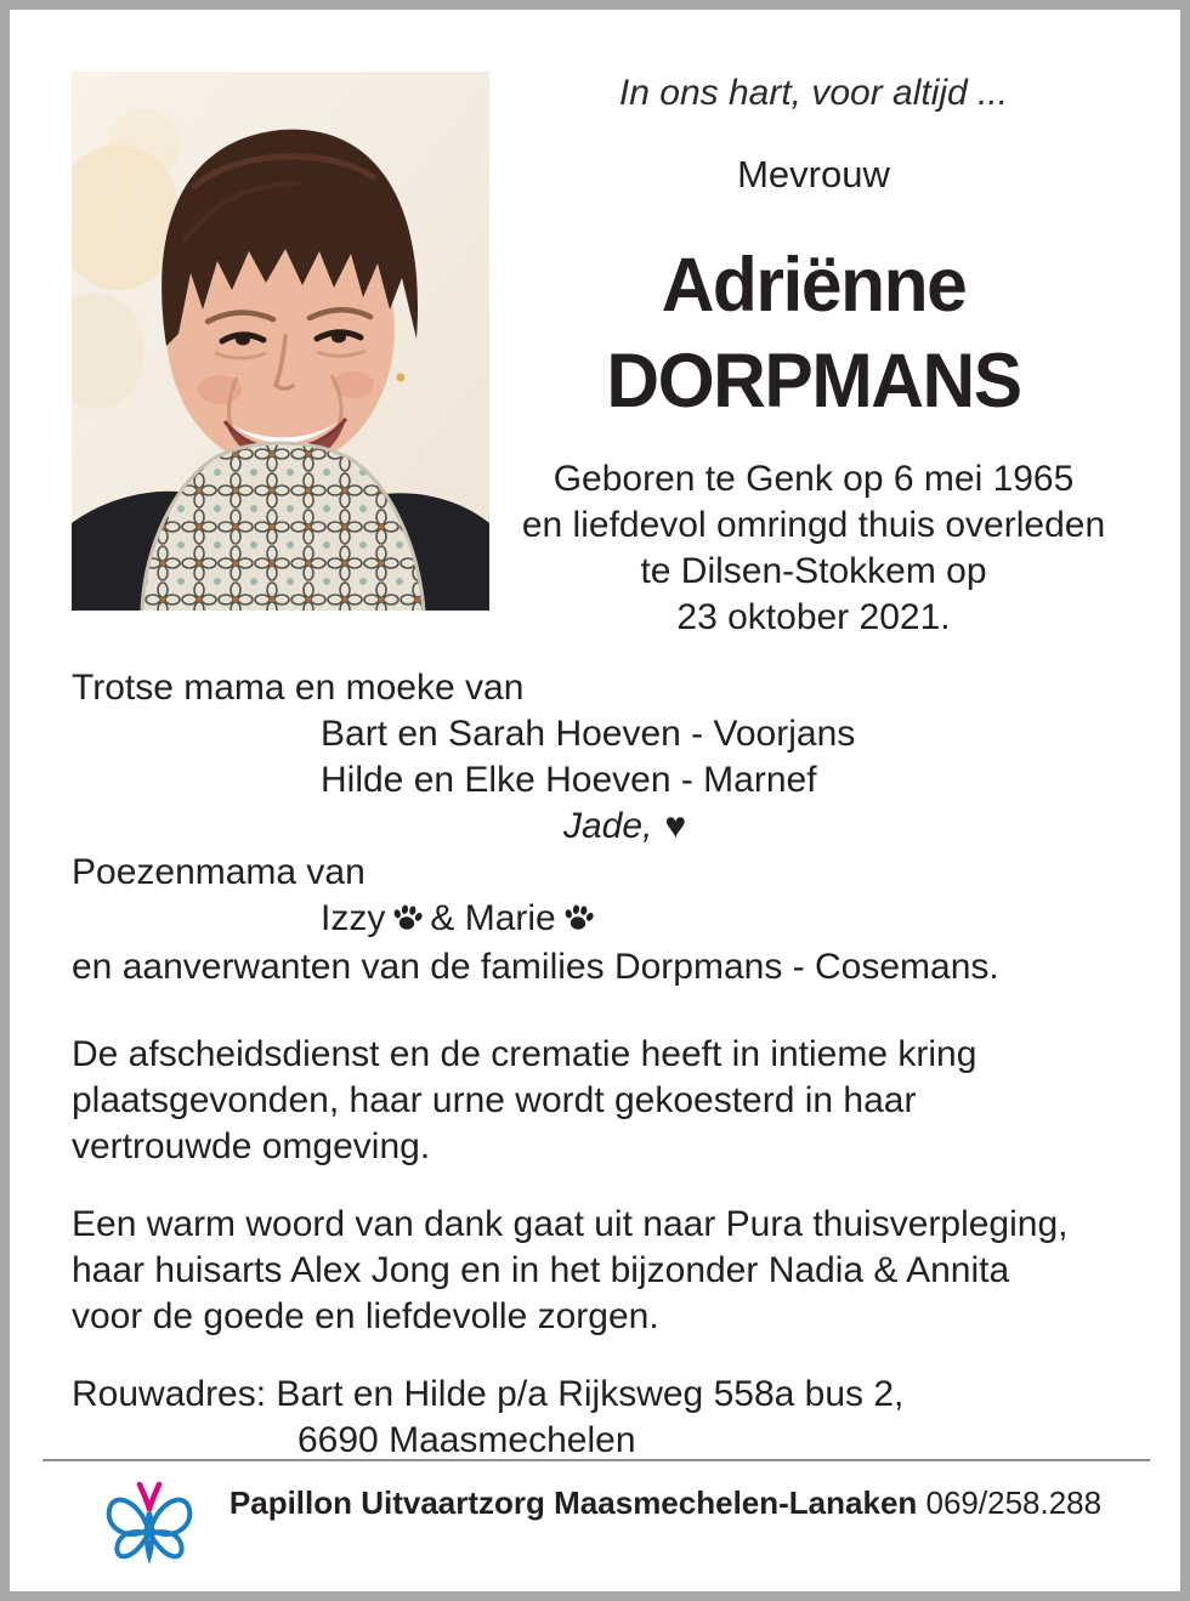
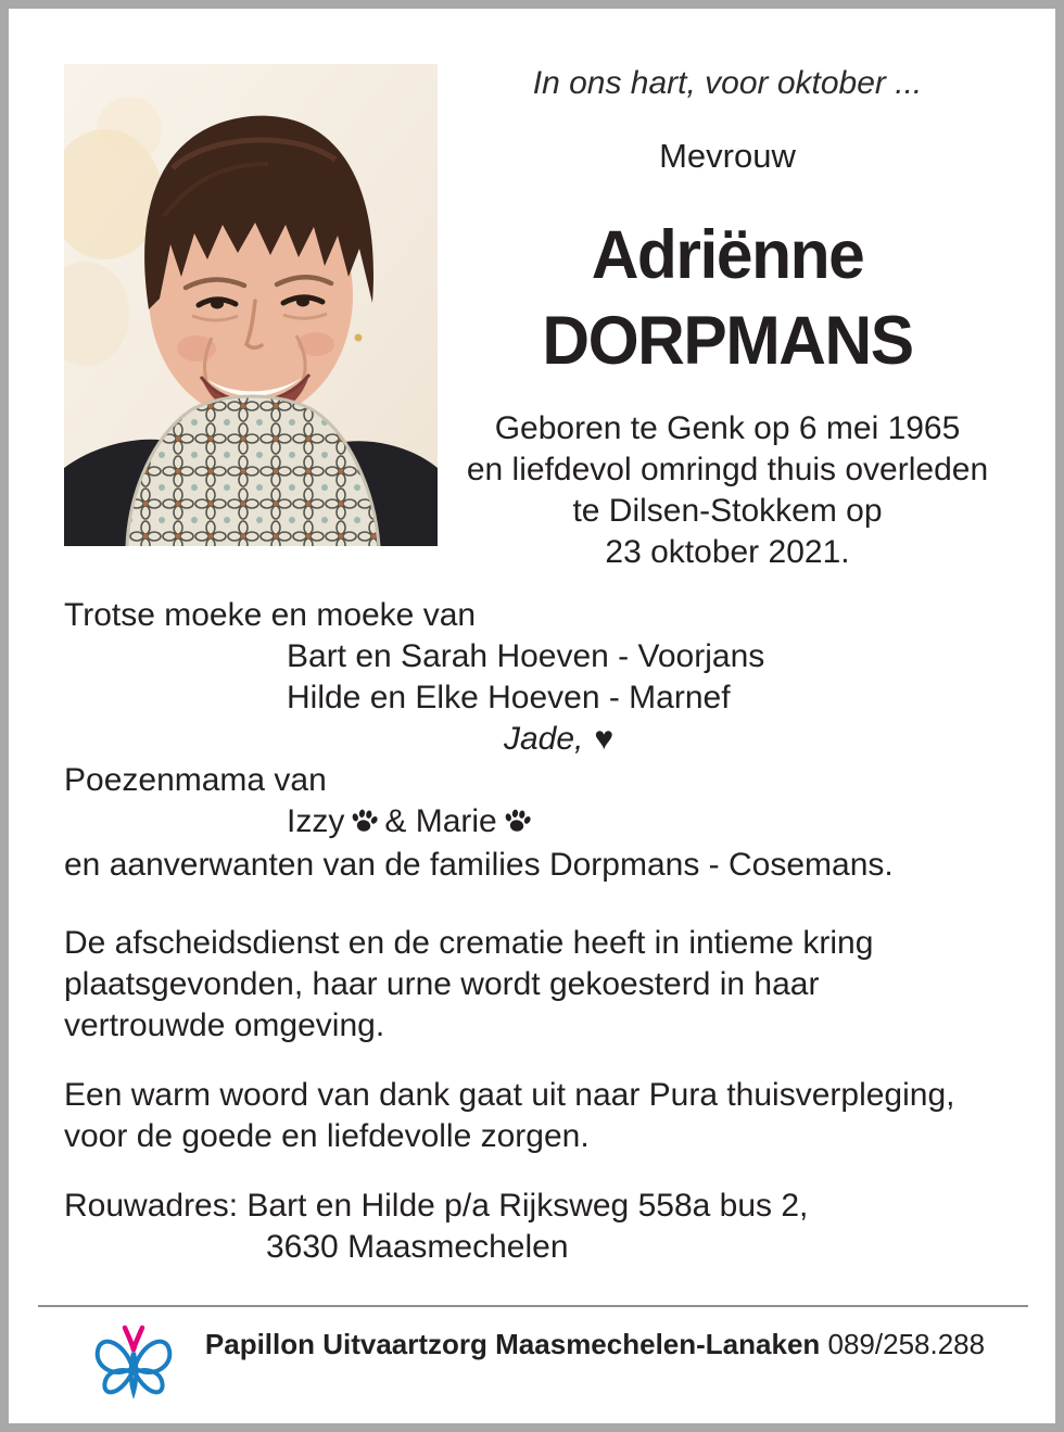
- In ons hart, voor altijd ...
+ In ons hart, voor oktober ...
  Mevrouw
  Adriënne
  DORPMANS
  Geboren te Genk op 6 mei 1965
  en liefdevol omringd thuis overleden
  te Dilsen-Stokkem op
  23 oktober 2021.
- Trotse mama en moeke van
+ Trotse moeke en moeke van
  Bart en Sarah Hoeven - Voorjans
  Hilde en Elke Hoeven - Marnef
  Jade, ♥
  Poezenmama van
  Izzy & Marie
  en aanverwanten van de families Dorpmans - Cosemans.
  De afscheidsdienst en de crematie heeft in intieme kring
  plaatsgevonden, haar urne wordt gekoesterd in haar
  vertrouwde omgeving.
  Een warm woord van dank gaat uit naar Pura thuisverpleging,
- haar huisarts Alex Jong en in het bijzonder Nadia & Annita
  voor de goede en liefdevolle zorgen.
  Rouwadres: Bart en Hilde p/a Rijksweg 558a bus 2,
- 6690 Maasmechelen
+ 3630 Maasmechelen
- Papillon Uitvaartzorg Maasmechelen-Lanaken 069/258.288
+ Papillon Uitvaartzorg Maasmechelen-Lanaken 089/258.288
